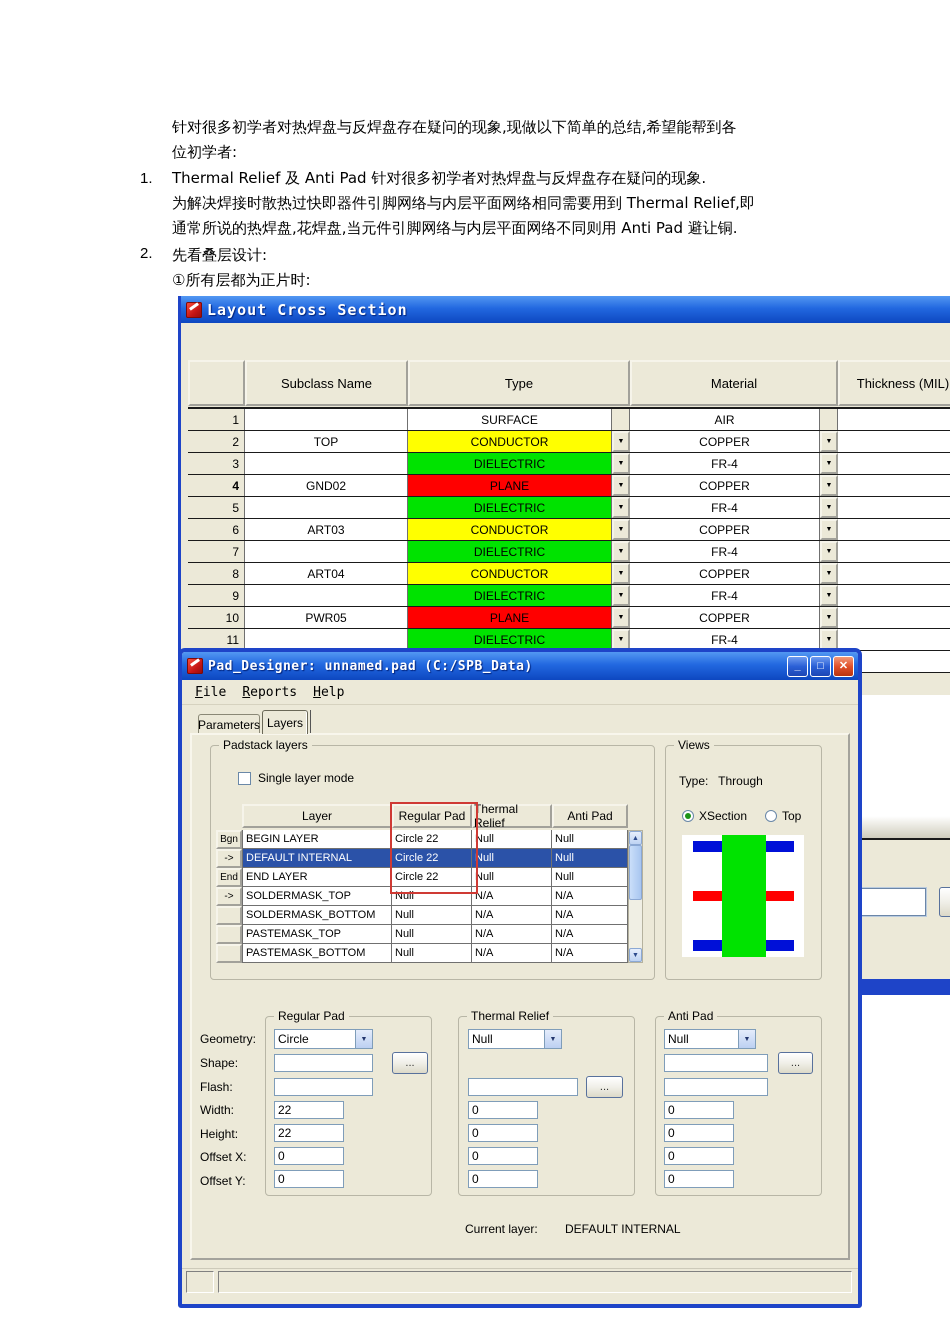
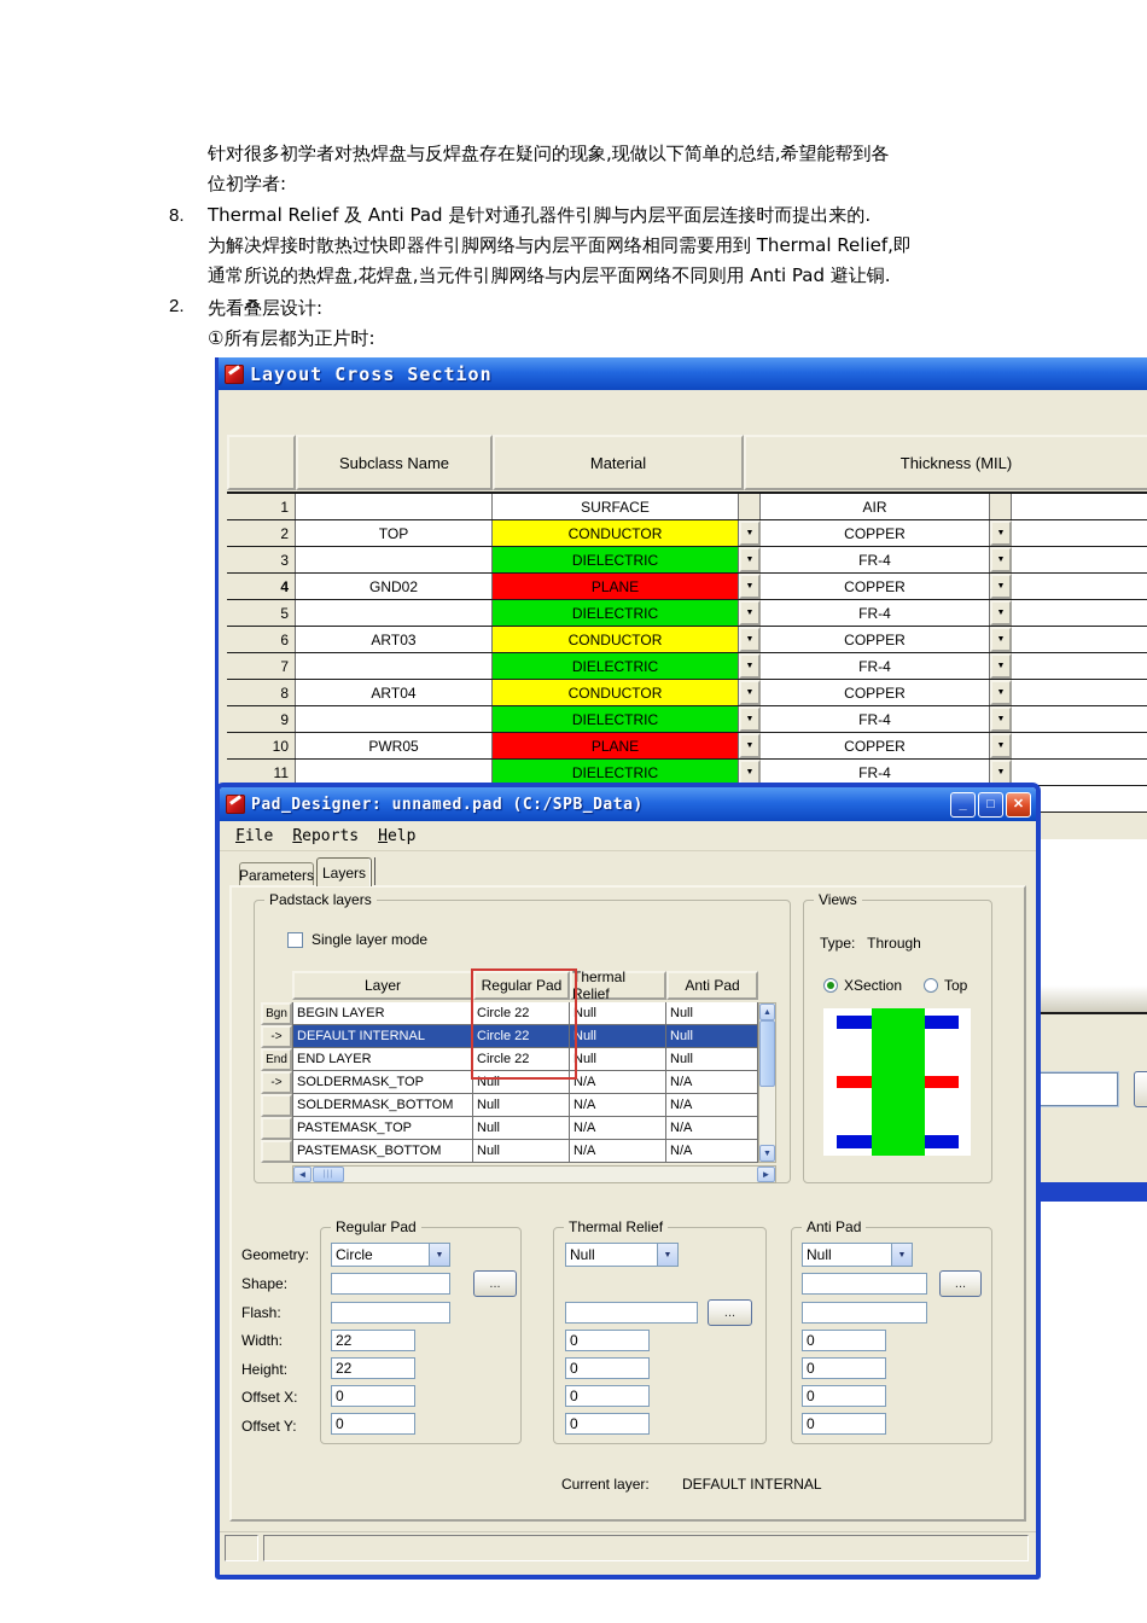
  针对很多初学者对热焊盘与反焊盘存在疑问的现象,现做以下简单的总结,希望能帮到各
  位初学者:
- 1.
+ 8.
- Thermal Relief 及 Anti Pad 针对很多初学者对热焊盘与反焊盘存在疑问的现象.
+ Thermal Relief 及 Anti Pad 是针对通孔器件引脚与内层平面层连接时而提出来的.
  为解决焊接时散热过快即器件引脚网络与内层平面网络相同需要用到 Thermal Relief,即
  通常所说的热焊盘,花焊盘,当元件引脚网络与内层平面网络不同则用 Anti Pad 避让铜.
  2.
  先看叠层设计:
  ①所有层都为正片时:
  Layout Cross Section
  Subclass Name
- Type
  Material
  Thickness (MIL)
  1
  SURFACE
  AIR
  2
  TOP
  CONDUCTOR
  COPPER
  3
  DIELECTRIC
  FR-4
  4
  GND02
  PLANE
  COPPER
  5
  DIELECTRIC
  FR-4
  6
  ART03
  CONDUCTOR
  COPPER
  7
  DIELECTRIC
  FR-4
  8
  ART04
  CONDUCTOR
  COPPER
  9
  DIELECTRIC
  FR-4
  10
  PWR05
  PLANE
  COPPER
  11
  DIELECTRIC
  FR-4
  Pad_Designer: unnamed.pad (C:/SPB_Data)
  _
  □
  ✕
  File
  Reports
  Help
  Parameters
  Layers
  Padstack layers
  Single layer mode
  Layer
  Regular Pad
  Thermal Relief
  Anti Pad
  Bgn
  ->
  End
  ->
  BEGIN LAYER
  Circle 22
  Null
  Null
  DEFAULT INTERNAL
  Circle 22
  Null
  Null
  END LAYER
  Circle 22
  Null
  Null
  SOLDERMASK_TOP
  Null
  N/A
  N/A
  SOLDERMASK_BOTTOM
  Null
  N/A
  N/A
  PASTEMASK_TOP
  Null
  N/A
  N/A
  PASTEMASK_BOTTOM
  Null
  N/A
  N/A
+ ◄
+ ►
  Views
  Type: Through
  XSection
  Top
  Geometry:
  Shape:
  Flash:
  Width:
  Height:
  Offset X:
  Offset Y:
  Regular Pad
  Circle
  ...
  22
  22
  0
  0
  Thermal Relief
  Null
  ...
  0
  0
  0
  0
  Anti Pad
  Null
  ...
  0
  0
  0
  0
  Current layer:
  DEFAULT INTERNAL
